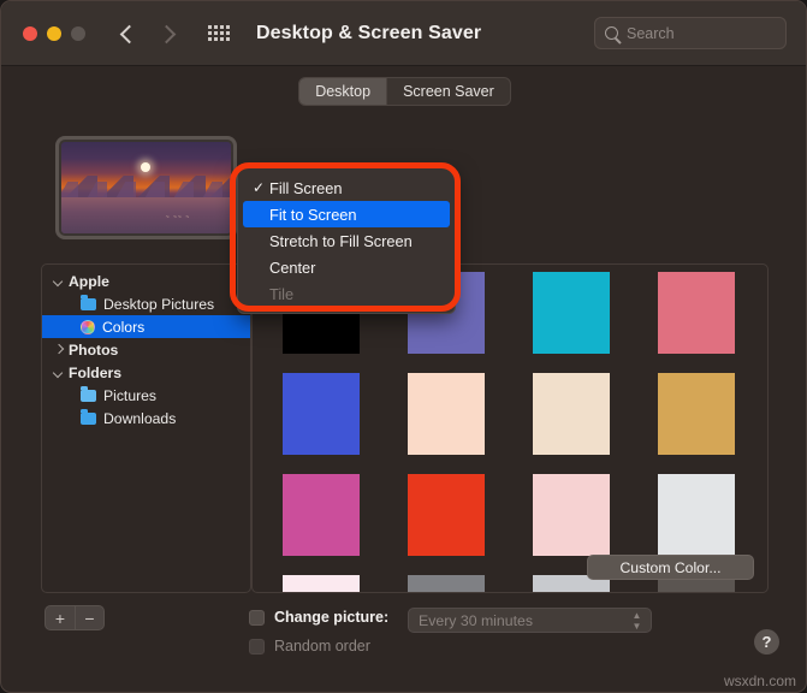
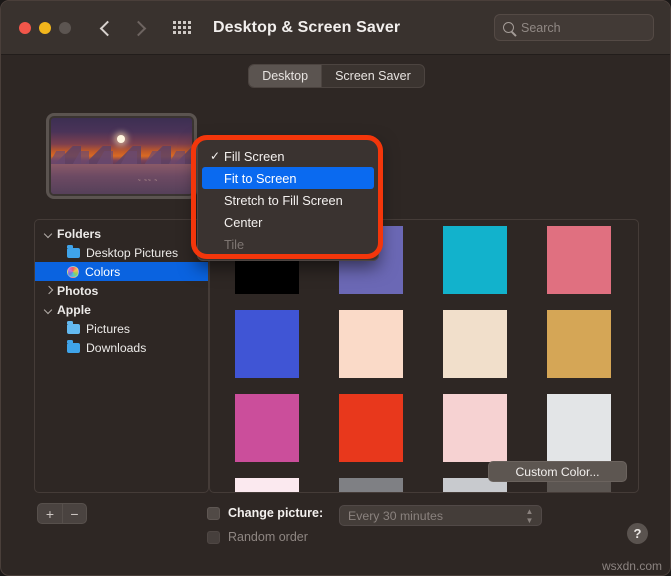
  Desktop & Screen Saver
  Search
  Desktop
  Screen Saver
- Apple
+ Folders
  Desktop Pictures
  Colors
  Photos
- Folders
+ Apple
  Pictures
  Downloads
  Custom Color...
  +
  −
  Change picture:
  Every 30 minutes
  ▲
  ▼
  Random order
  ?
  wsxdn.com
  ✓
  Fill Screen
  Fit to Screen
  Stretch to Fill Screen
  Center
  Tile
